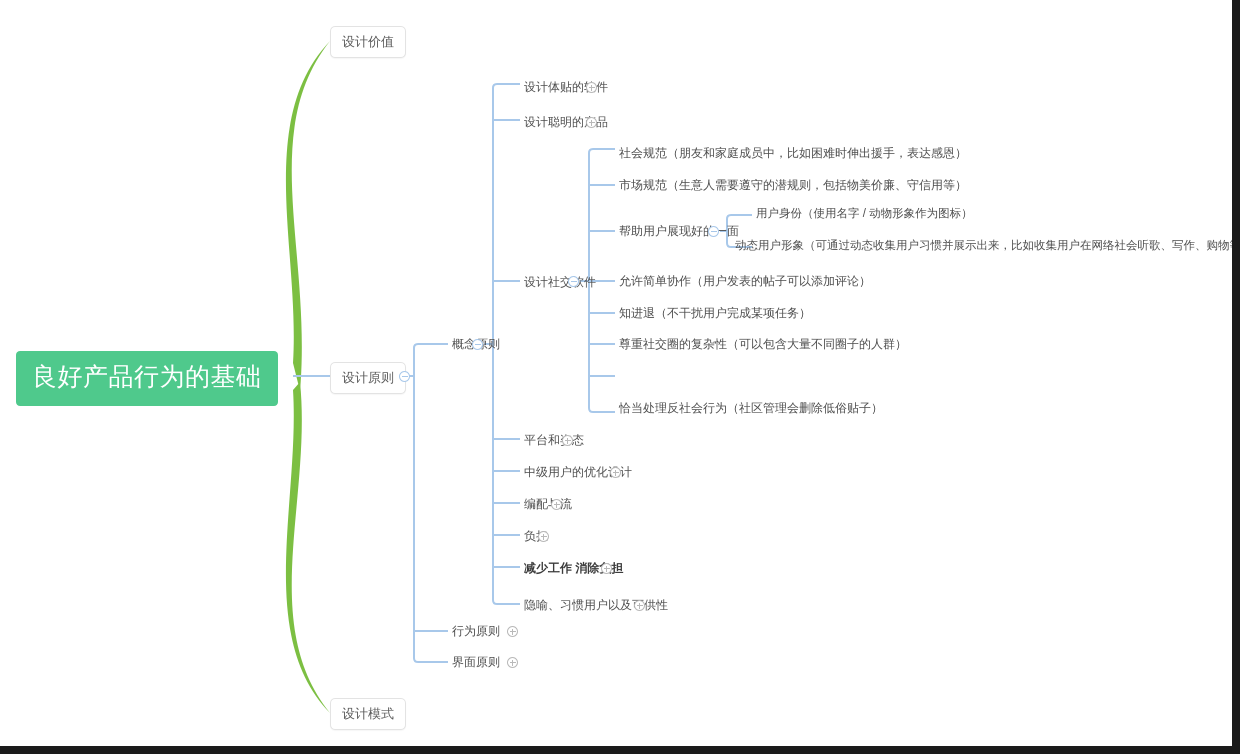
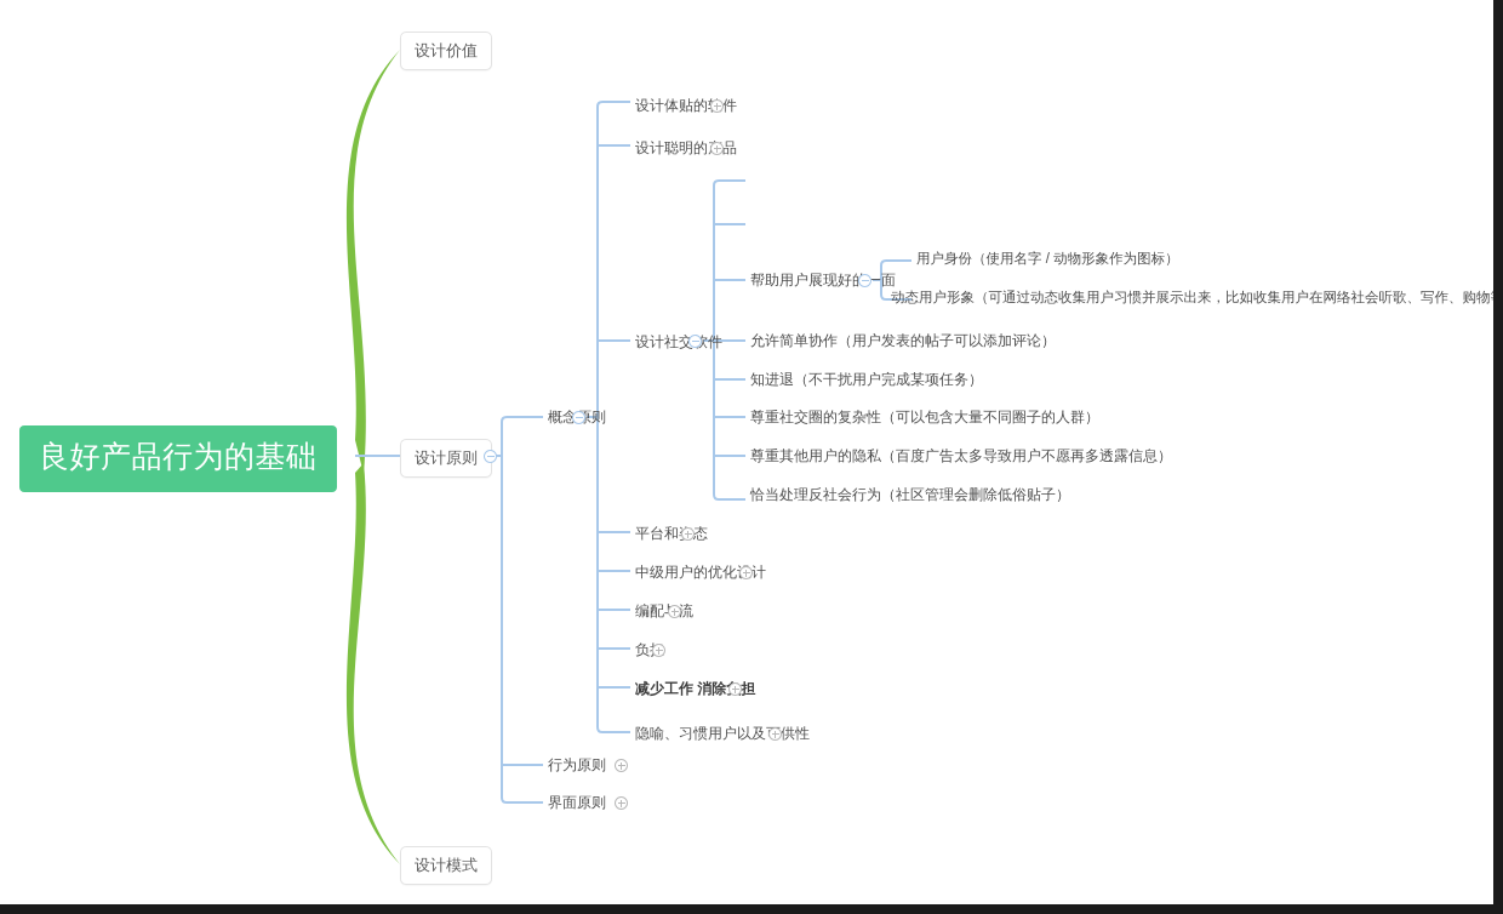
  良好产品行为的基础
  设计价值
  设计原则
  设计模式
  概念则
  行为原则
  界面原则
  设计体贴的件
  设计聪明的品
  设计社交件
  平台和态
  中级用户的优化计
  编配流
  减少工作 消除担
  隐喻、习惯用户以及供性
- 社会规范（朋友和家庭成员中，比如困难时伸出援手，表达感恩）
- 市场规范（生意人需要遵守的潜规则，包括物美价廉、守信用等）
  帮助用户展现好一面
  允许简单协作（用户发表的帖子可以添加评论）
  知进退（不干扰用户完成某项任务）
  尊重社交圈的复杂性（可以包含大量不同圈子的人群）
+ 尊重其他用户的隐私（百度广告太多导致用户不愿再多透露信息）
  恰当处理反社会行为（社区管理会删除低俗贴子）
  用户身份（使用名字 / 动物形象作为图标）
  动态用户形象（可通过动态收集用户习惯并展示出来，比如收集用户在网络社会听歌、写作、购物
